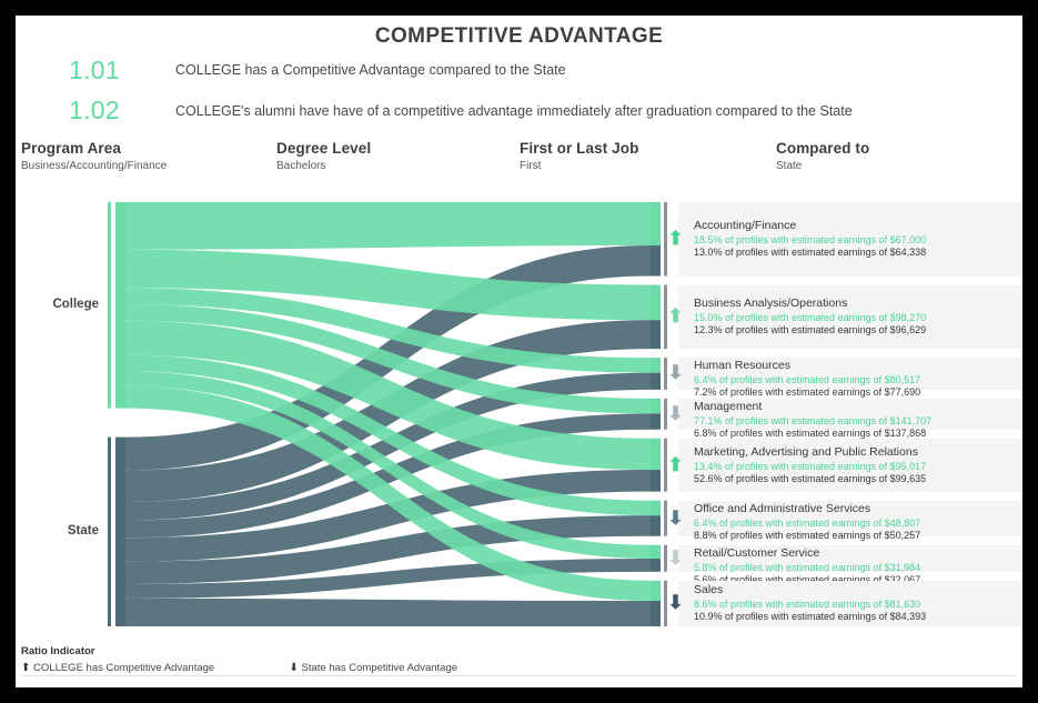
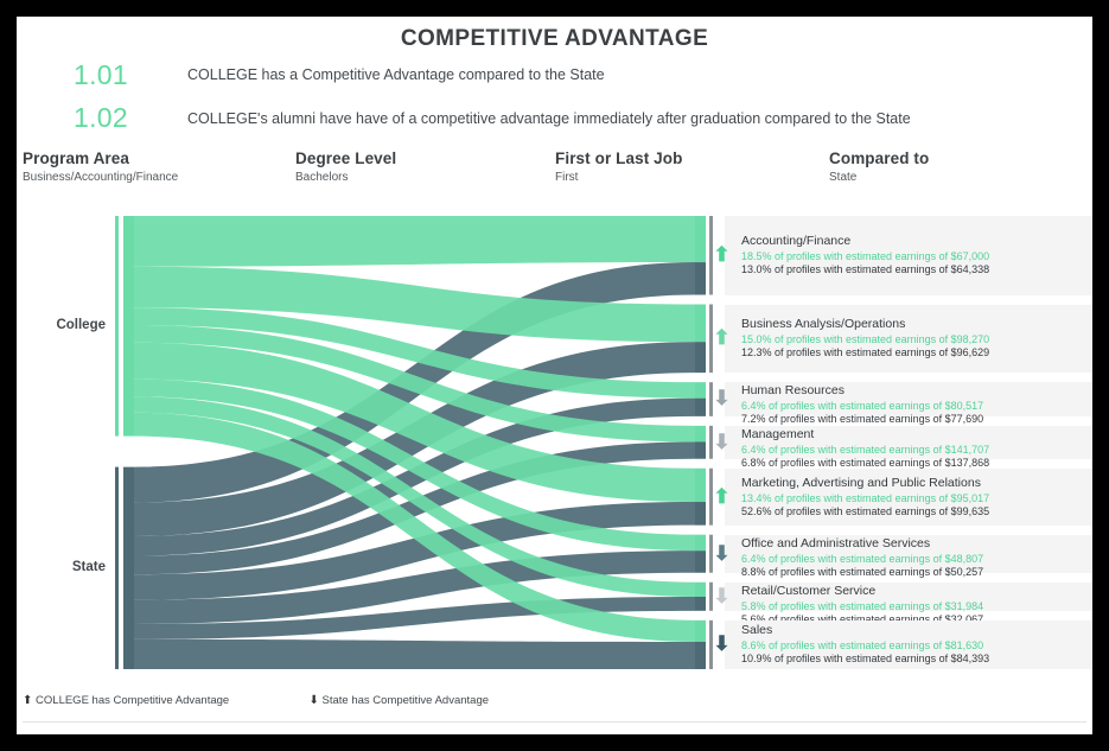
  COMPETITIVE ADVANTAGE
  1.01
  COLLEGE has a Competitive Advantage compared to the State
  1.02
  COLLEGE's alumni have have of a competitive advantage immediately after graduation compared to the State
  Program Area
  Business/Accounting/Finance
  Degree Level
  Bachelors
  First or Last Job
  First
  Compared to
  State
  College
  State
  ⬆
  Accounting/Finance
  18.5% of profiles with estimated earnings of $67,000
  13.0% of profiles with estimated earnings of $64,338
  ⬆
  Business Analysis/Operations
  15.0% of profiles with estimated earnings of $98,270
  12.3% of profiles with estimated earnings of $96,629
  ⬇
  Human Resources
  6.4% of profiles with estimated earnings of $80,517
  7.2% of profiles with estimated earnings of $77,690
  ⬇
  Management
- 77.1% of profiles with estimated earnings of $141,707
+ 6.4% of profiles with estimated earnings of $141,707
  6.8% of profiles with estimated earnings of $137,868
  ⬆
  Marketing, Advertising and Public Relations
  13.4% of profiles with estimated earnings of $95,017
  52.6% of profiles with estimated earnings of $99,635
  ⬇
  Office and Administrative Services
  6.4% of profiles with estimated earnings of $48,807
  8.8% of profiles with estimated earnings of $50,257
  ⬇
  Retail/Customer Service
  5.8% of profiles with estimated earnings of $31,984
  5.6% of profiles with estimated earnings of $32,067
  ⬇
  Sales
  8.6% of profiles with estimated earnings of $81,630
  10.9% of profiles with estimated earnings of $84,393
- Ratio Indicator
  ⬆ COLLEGE has Competitive Advantage ⬇ State has Competitive Advantage
